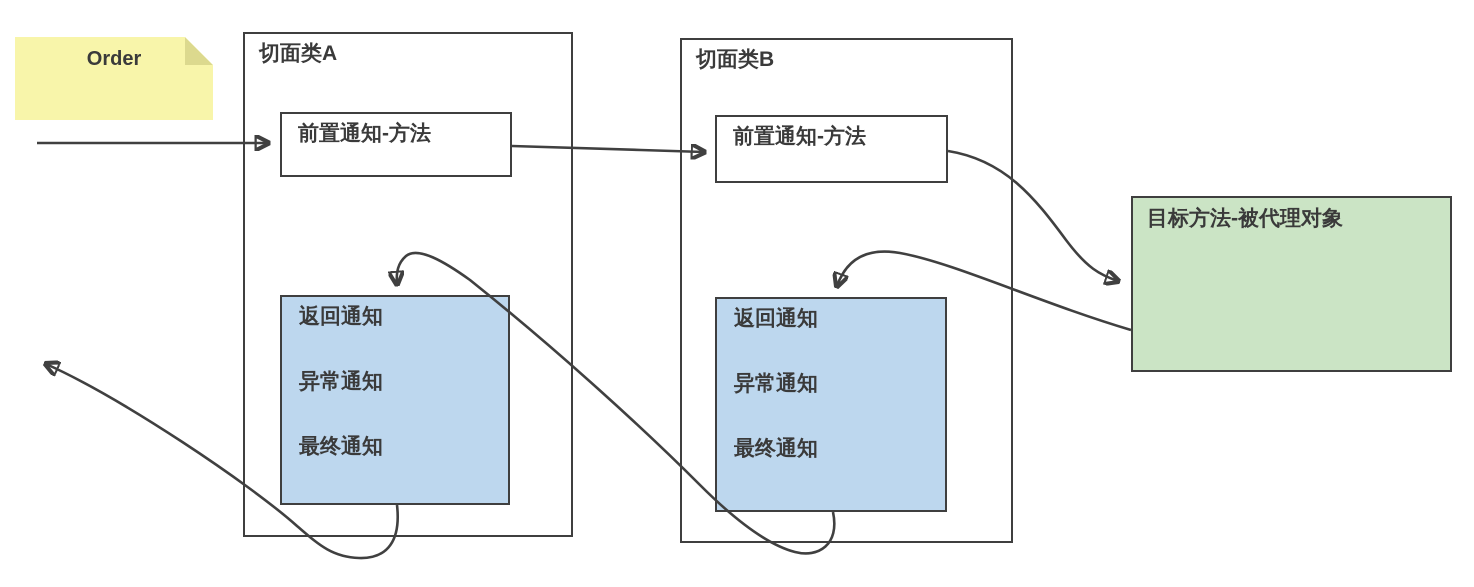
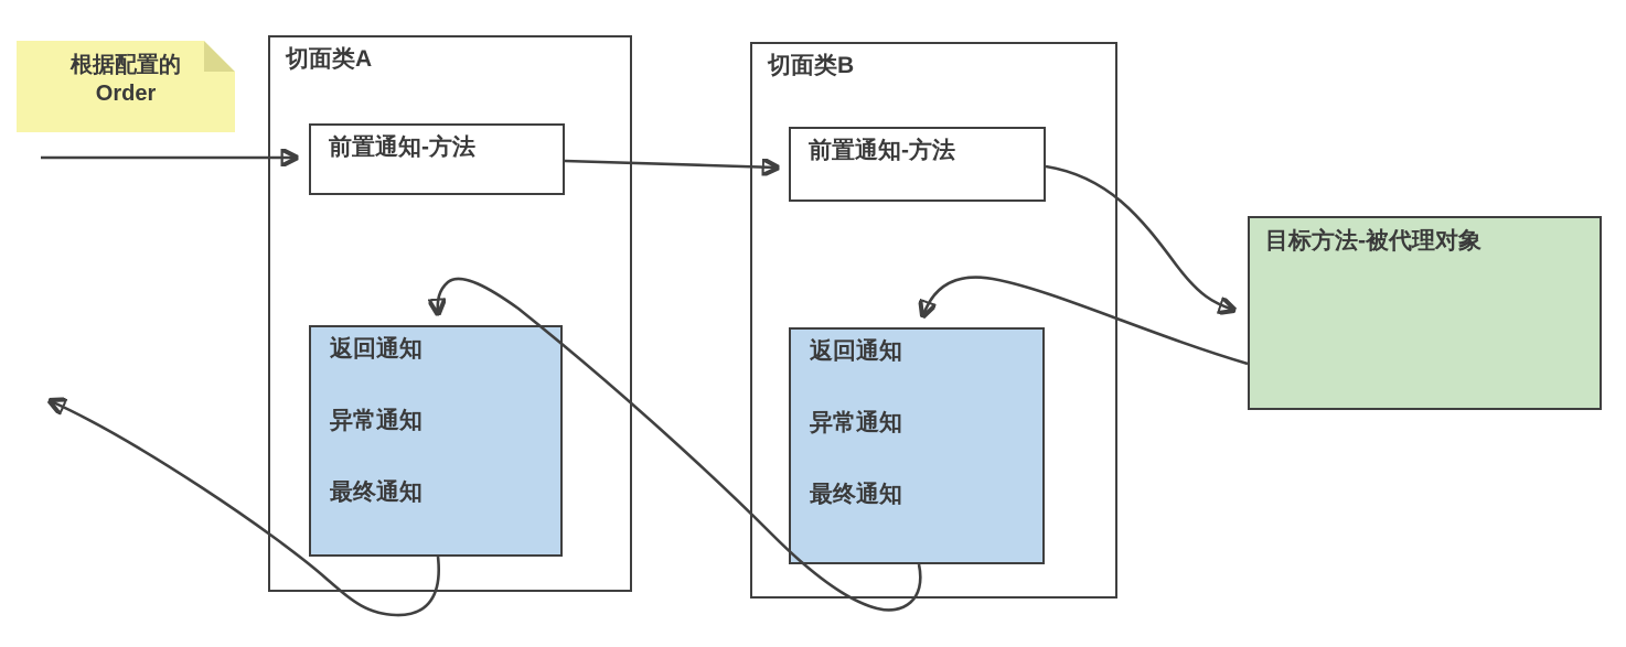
+ 根据配置的
  Order
  切面类A
  前置通知-方法
  返回通知
  异常通知
  最终通知
  切面类B
  前置通知-方法
  返回通知
  异常通知
  最终通知
  目标方法-被代理对象
